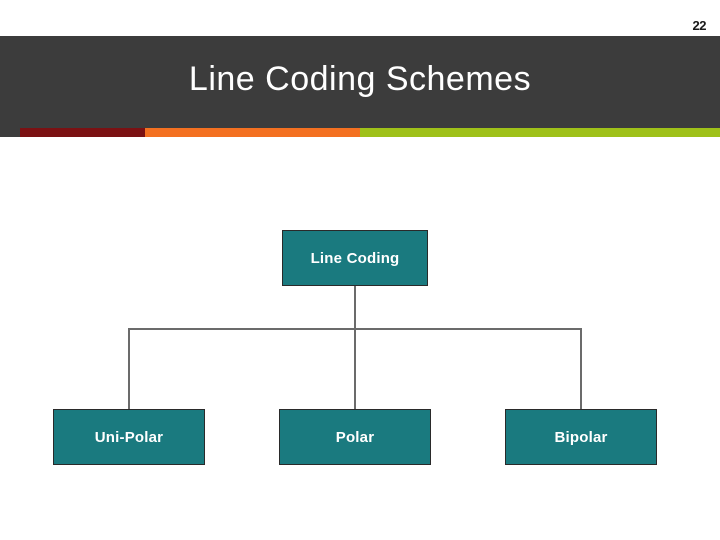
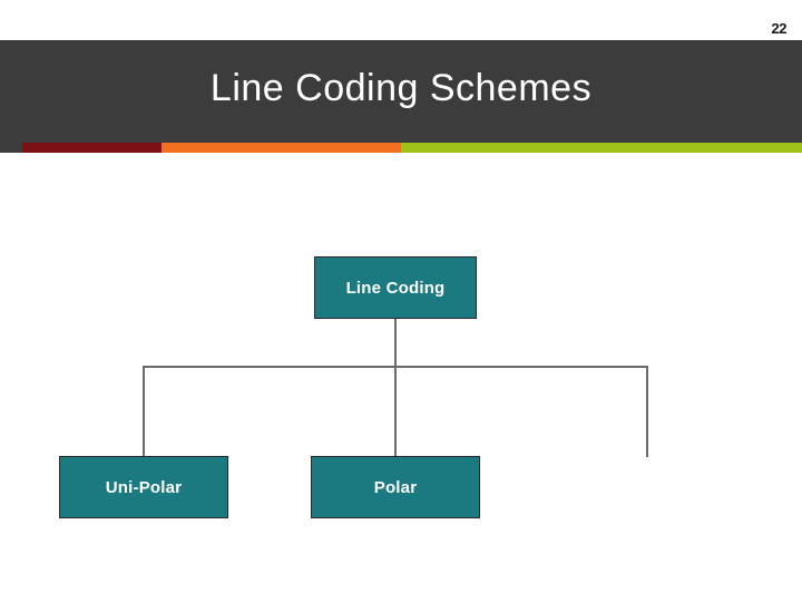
  22
  Line Coding Schemes
  Line Coding
  Uni-Polar
  Polar
- Bipolar
